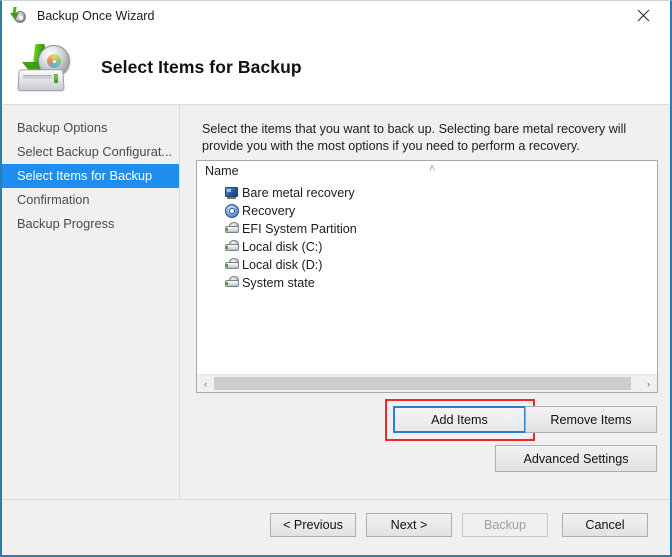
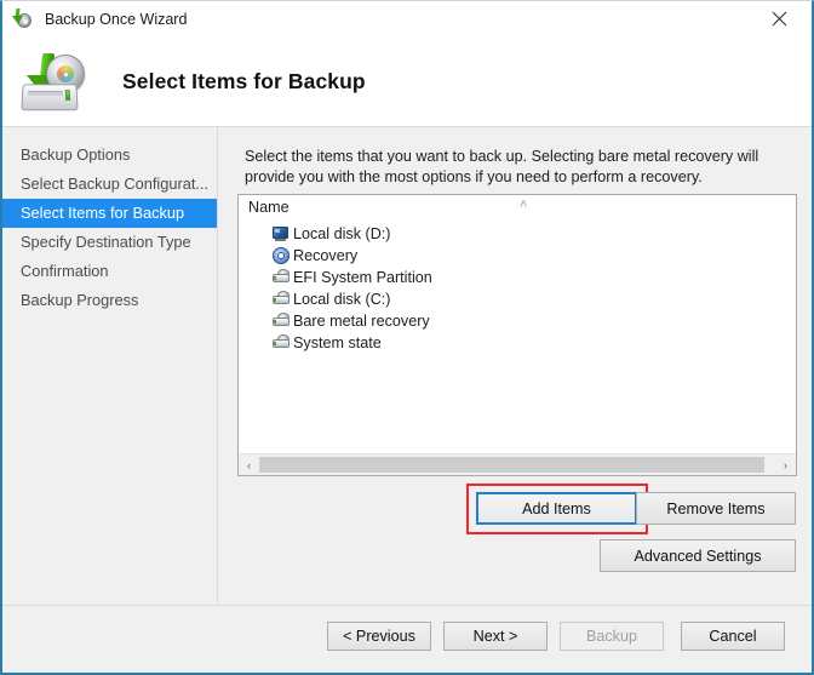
  Backup Once Wizard
  Select Items for Backup
  Backup Options
  Select Backup Configurat...
  Select Items for Backup
+ Specify Destination Type
  Confirmation
  Backup Progress
  Select the items that you want to back up. Selecting bare metal recovery will provide you with the most options if you need to perform a recovery.
  Name
  ˄
- Bare metal recovery
+ Local disk (D:)
  Recovery
  EFI System Partition
  Local disk (C:)
- Local disk (D:)
+ Bare metal recovery
  System state
  ‹
  ›
  Add Items
  Remove Items
  Advanced Settings
  < Previous
  Next >
  Backup
  Cancel
